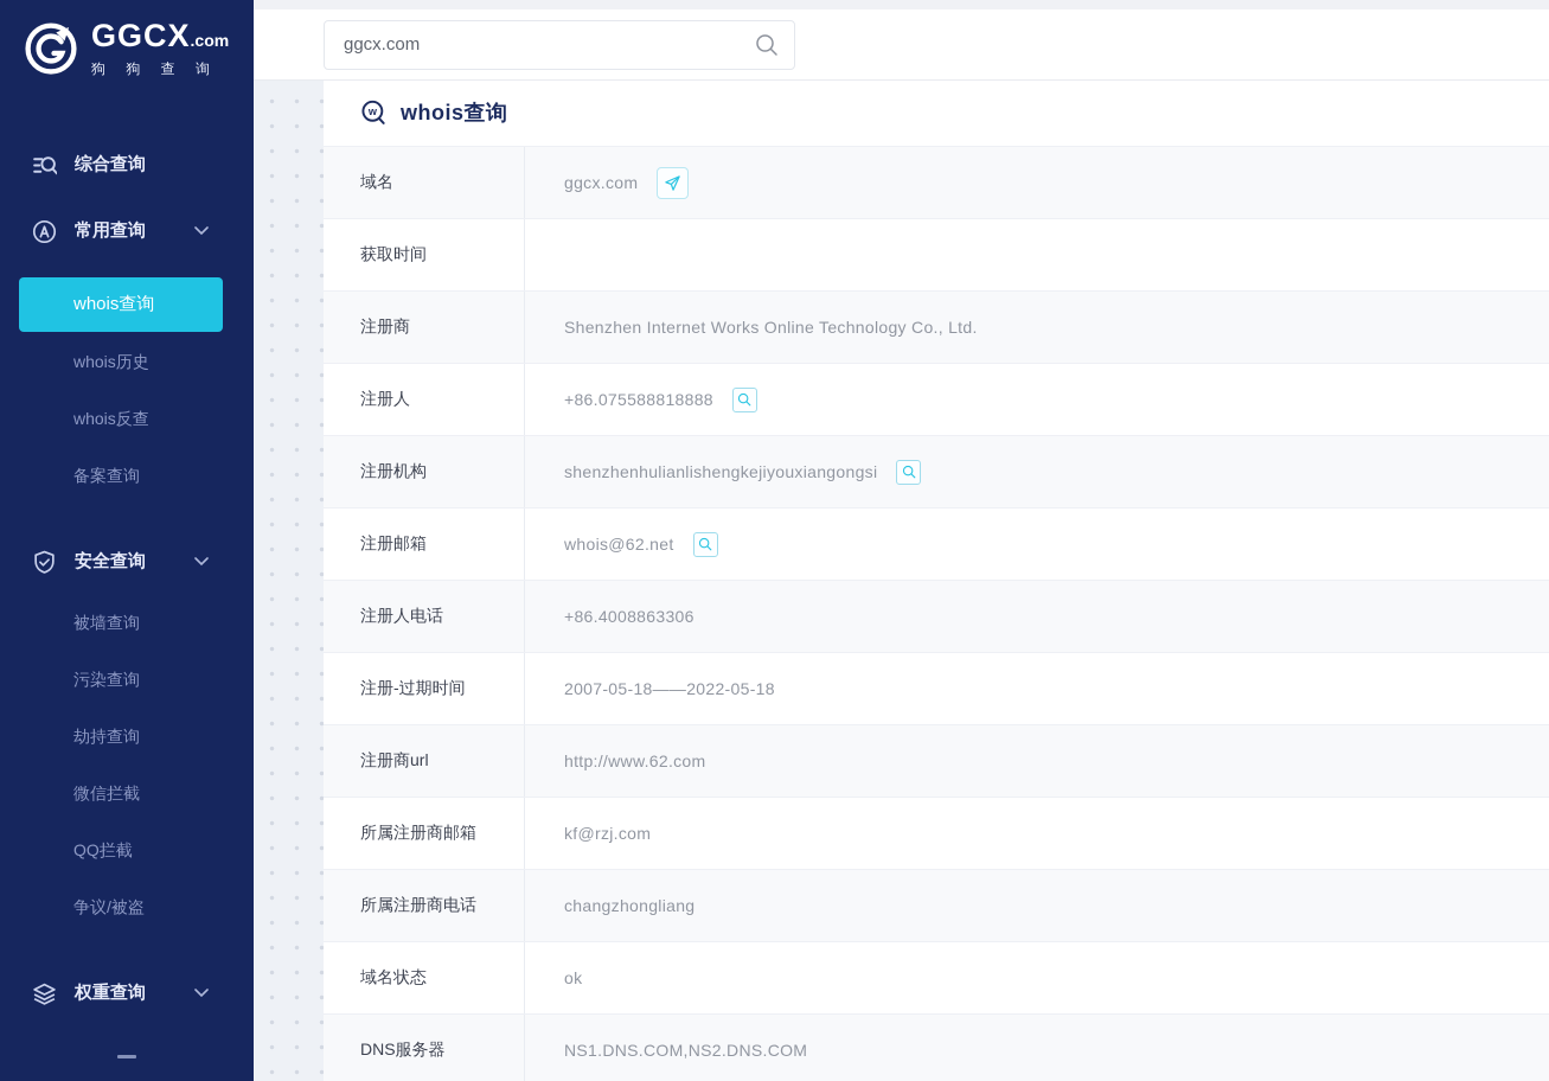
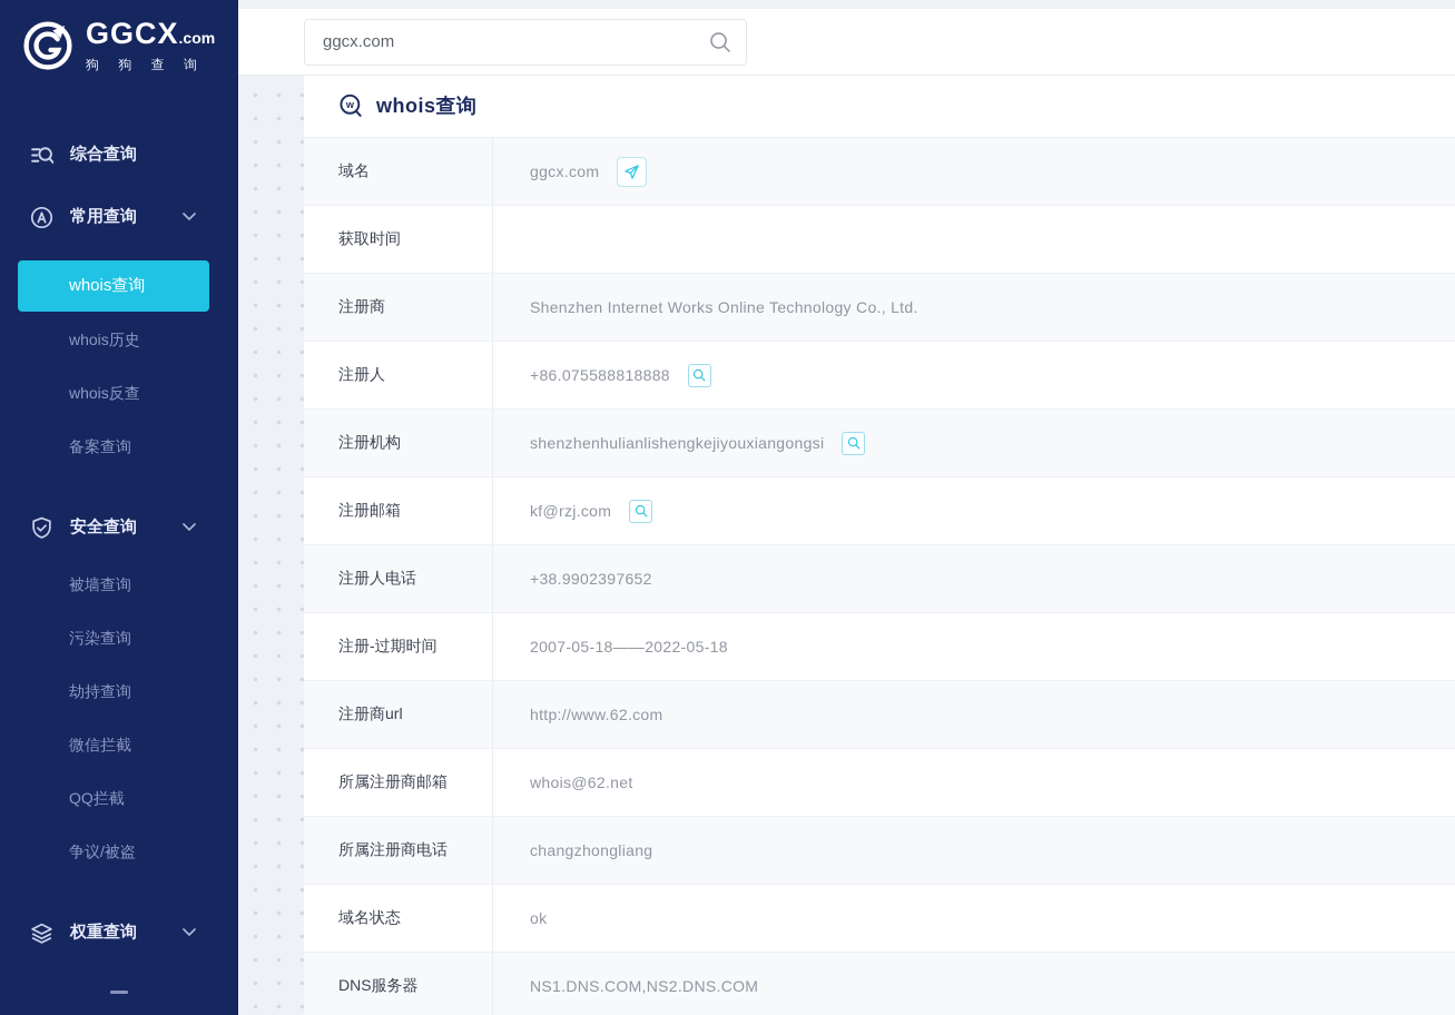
  GGCX
  .com
  狗 狗 查 询
  综合查询
  常用查询
  whois查询
  whois历史
  whois反查
  备案查询
  安全查询
  被墙查询
  污染查询
  劫持查询
  微信拦截
  QQ拦截
  争议/被盗
  权重查询
  ggcx.com
  w
  whois查询
  域名
  ggcx.com
  获取时间
  注册商
  Shenzhen Internet Works Online Technology Co., Ltd.
  注册人
  +86.075588818888
  注册机构
  shenzhenhulianlishengkejiyouxiangongsi
  注册邮箱
- whois@62.net
+ kf@rzj.com
  注册人电话
- +86.4008863306
+ +38.9902397652
  注册-过期时间
  2007-05-18——2022-05-18
  注册商url
  http://www.62.com
  所属注册商邮箱
- kf@rzj.com
+ whois@62.net
  所属注册商电话
  changzhongliang
  域名状态
  ok
  DNS服务器
  NS1.DNS.COM,NS2.DNS.COM
